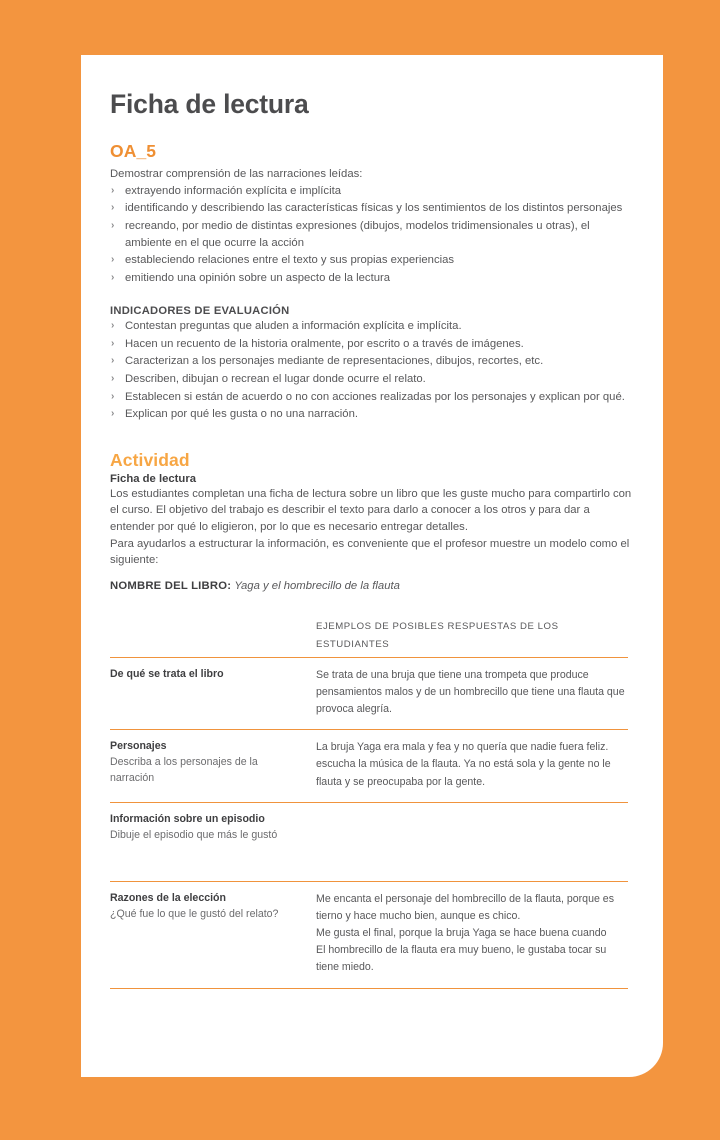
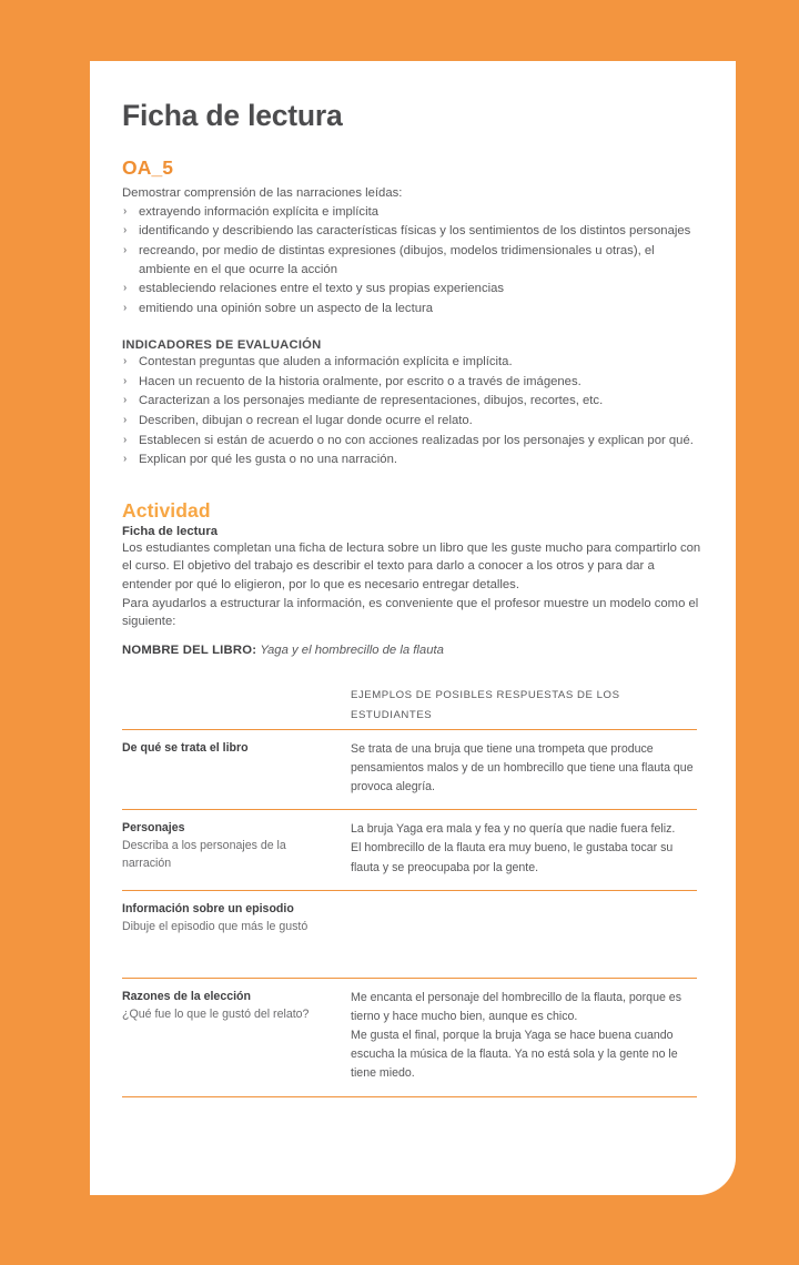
  Ficha de lectura
  OA_5
  Demostrar comprensión de las narraciones leídas:
  ›
  extrayendo información explícita e implícita
  ›
  identificando y describiendo las características físicas y los sentimientos de los distintos personajes
  ›
  recreando, por medio de distintas expresiones (dibujos, modelos tridimensionales u otras), el ambiente en el que ocurre la acción
  ›
  estableciendo relaciones entre el texto y sus propias experiencias
  ›
  emitiendo una opinión sobre un aspecto de la lectura
  INDICADORES DE EVALUACIÓN
  ›
  Contestan preguntas que aluden a información explícita e implícita.
  ›
  Hacen un recuento de la historia oralmente, por escrito o a través de imágenes.
  ›
  Caracterizan a los personajes mediante de representaciones, dibujos, recortes, etc.
  ›
  Describen, dibujan o recrean el lugar donde ocurre el relato.
  ›
  Establecen si están de acuerdo o no con acciones realizadas por los personajes y explican por qué.
  ›
  Explican por qué les gusta o no una narración.
  Actividad
  Ficha de lectura
  Los estudiantes completan una ficha de lectura sobre un libro que les guste mucho para compartirlo con el curso. El objetivo del trabajo es describir el texto para darlo a conocer a los otros y para dar a entender por qué lo eligieron, por lo que es necesario entregar detalles.
  Para ayudarlos a estructurar la información, es conveniente que el profesor muestre un modelo como el siguiente:
  NOMBRE DEL LIBRO: Yaga y el hombrecillo de la flauta
  	EJEMPLOS DE POSIBLES RESPUESTAS DE LOS ESTUDIANTES
  De qué se trata el libro	Se trata de una bruja que tiene una trompeta que produce pensamientos malos y de un hombrecillo que tiene una flauta que provoca alegría.
- Personajes Describa a los personajes de la narración	La bruja Yaga era mala y fea y no quería que nadie fuera feliz. escucha la música de la flauta. Ya no está sola y la gente no le flauta y se preocupaba por la gente.
+ Personajes Describa a los personajes de la narración	La bruja Yaga era mala y fea y no quería que nadie fuera feliz. El hombrecillo de la flauta era muy bueno, le gustaba tocar su flauta y se preocupaba por la gente.
  Información sobre un episodio Dibuje el episodio que más le gustó
- Razones de la elección ¿Qué fue lo que le gustó del relato?	Me encanta el personaje del hombrecillo de la flauta, porque es tierno y hace mucho bien, aunque es chico. Me gusta el final, porque la bruja Yaga se hace buena cuando El hombrecillo de la flauta era muy bueno, le gustaba tocar su tiene miedo.
+ Razones de la elección ¿Qué fue lo que le gustó del relato?	Me encanta el personaje del hombrecillo de la flauta, porque es tierno y hace mucho bien, aunque es chico. Me gusta el final, porque la bruja Yaga se hace buena cuando escucha la música de la flauta. Ya no está sola y la gente no le tiene miedo.
